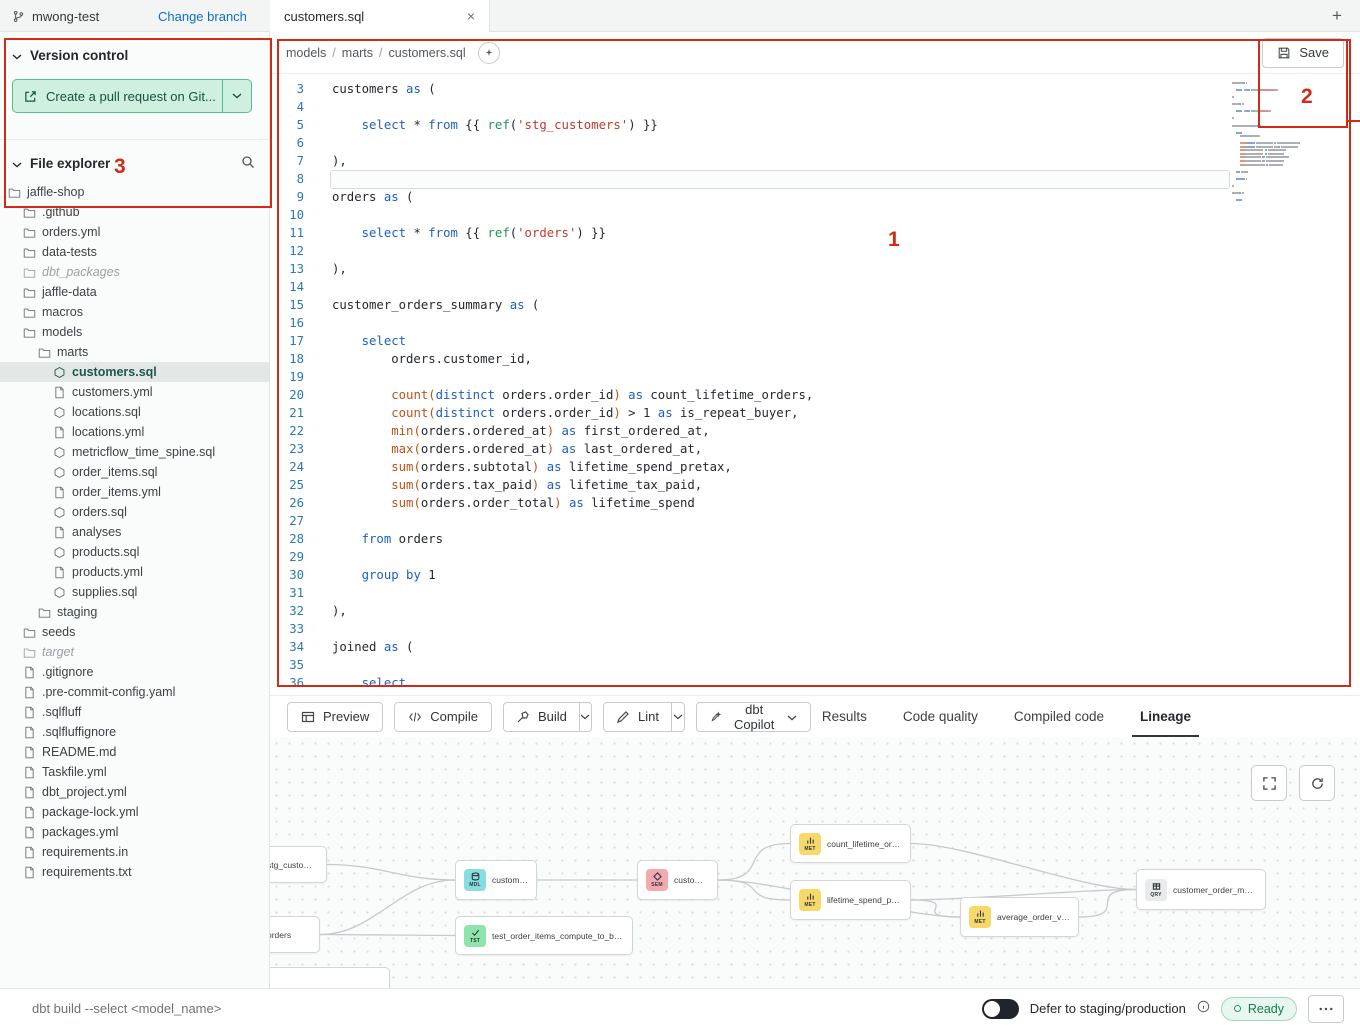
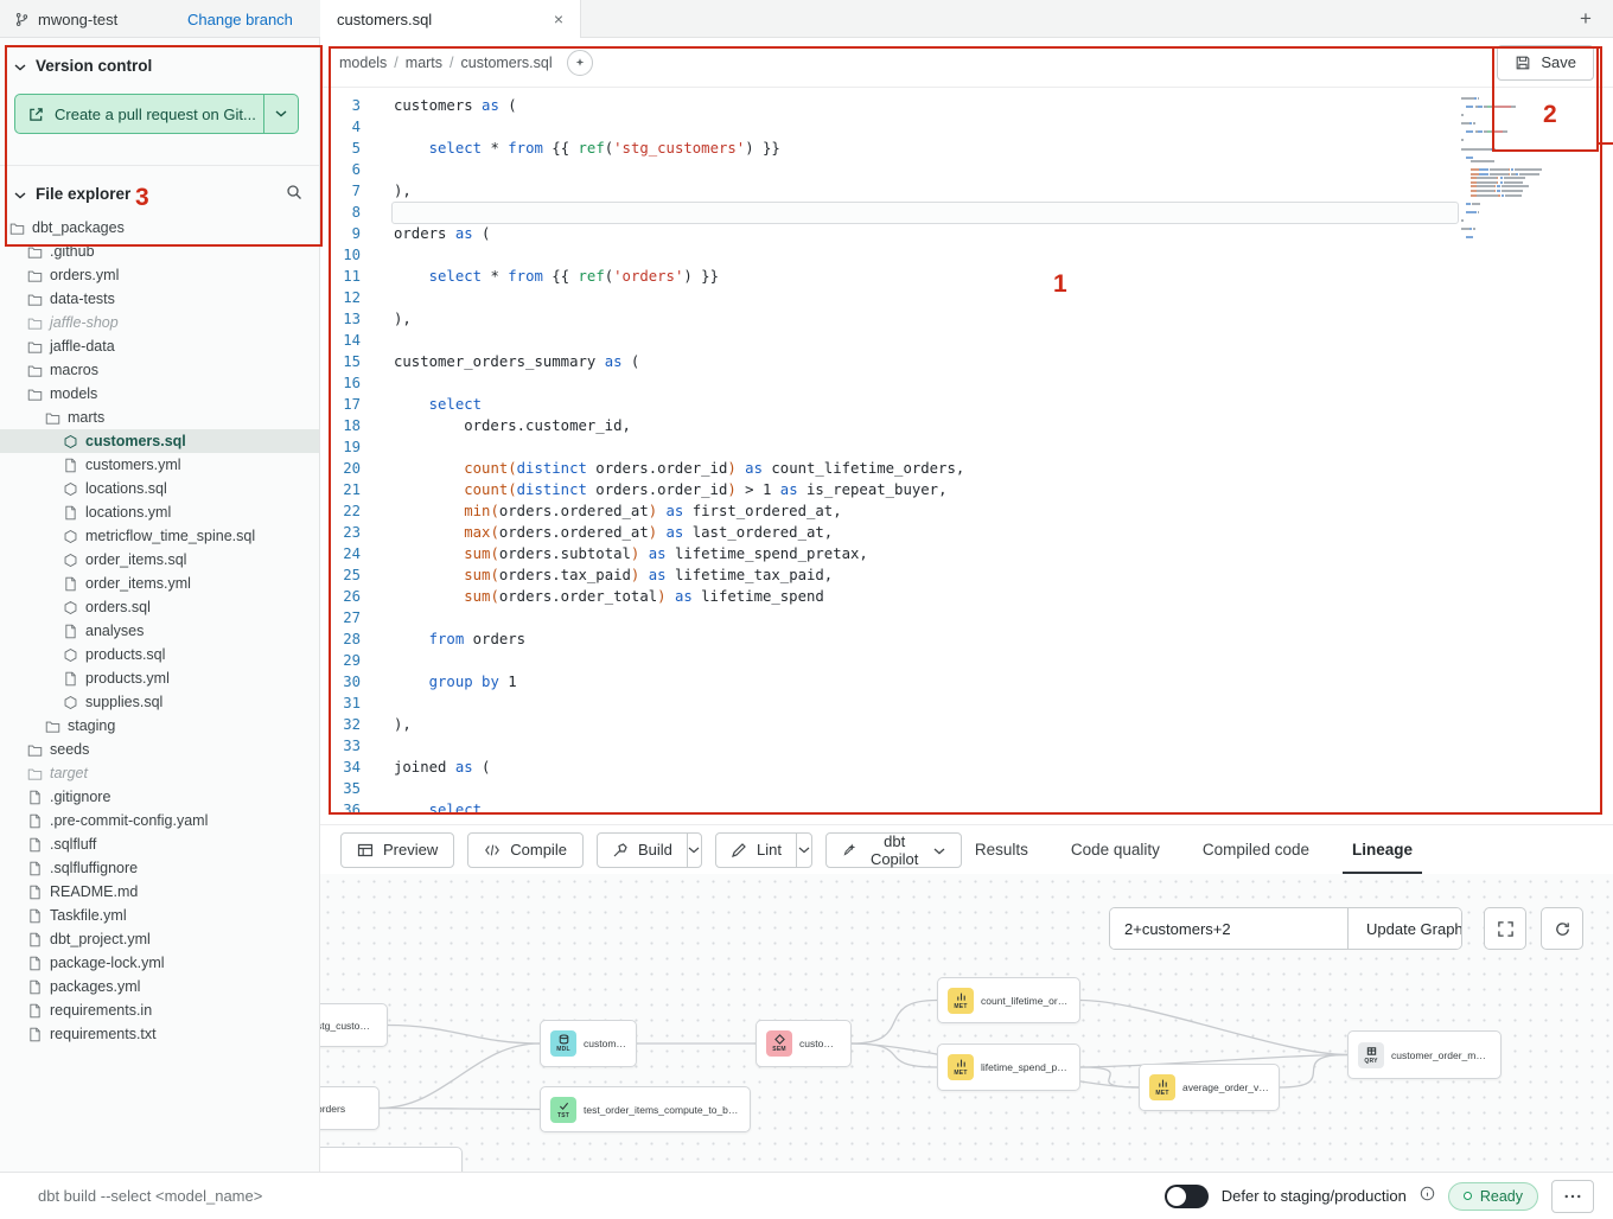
  mwong-test
  Change branch
  customers.sql
  ×
  +
  Version control
  Create a pull request on Git...
  File explorer
- jaffle-shop
+ dbt_packages
  .github
  orders.yml
  data-tests
- dbt_packages
+ jaffle-shop
  jaffle-data
  macros
  models
  marts
  customers.sql
  customers.yml
  locations.sql
  locations.yml
  metricflow_time_spine.sql
  order_items.sql
  order_items.yml
  orders.sql
  analyses
  products.sql
  products.yml
  supplies.sql
  staging
  seeds
  target
  .gitignore
  .pre-commit-config.yaml
  .sqlfluff
  .sqlfluffignore
  README.md
  Taskfile.yml
  dbt_project.yml
  package-lock.yml
  packages.yml
  requirements.in
  requirements.txt
  models
  /
  marts
  /
  customers.sql
  Save
  3
  customers as (
  4
  5
  select * from {{ ref('stg_customers') }}
  6
  7
  ),
  8
  9
  orders as (
  10
  11
  select * from {{ ref('orders') }}
  12
  13
  ),
  14
  15
  customer_orders_summary as (
  16
  17
  select
  18
  orders.customer_id,
  19
  20
  count(distinct orders.order_id) as count_lifetime_orders,
  21
  count(distinct orders.order_id) > 1 as is_repeat_buyer,
  22
  min(orders.ordered_at) as first_ordered_at,
  23
  max(orders.ordered_at) as last_ordered_at,
  24
  sum(orders.subtotal) as lifetime_spend_pretax,
  25
  sum(orders.tax_paid) as lifetime_tax_paid,
  26
  sum(orders.order_total) as lifetime_spend
  27
  28
  from orders
  29
  30
  group by 1
  31
  32
  ),
  33
  34
  joined as (
  35
  36
  select
  Preview
  Compile
  Build
  Lint
  dbt Copilot
  Results
  Code quality
  Compiled code
  Lineage
  stg_customer
  orders
  customer
  test_order_items_compute_to_boo
  customer
  count_lifetime_orde
  lifetime_spend_pret
  average_order_val
  customer_order_metri
+ 2+customers+2
+ Update Graph
  dbt build --select <model_name>
  Defer to staging/production
  Ready
  1
  2
  3
